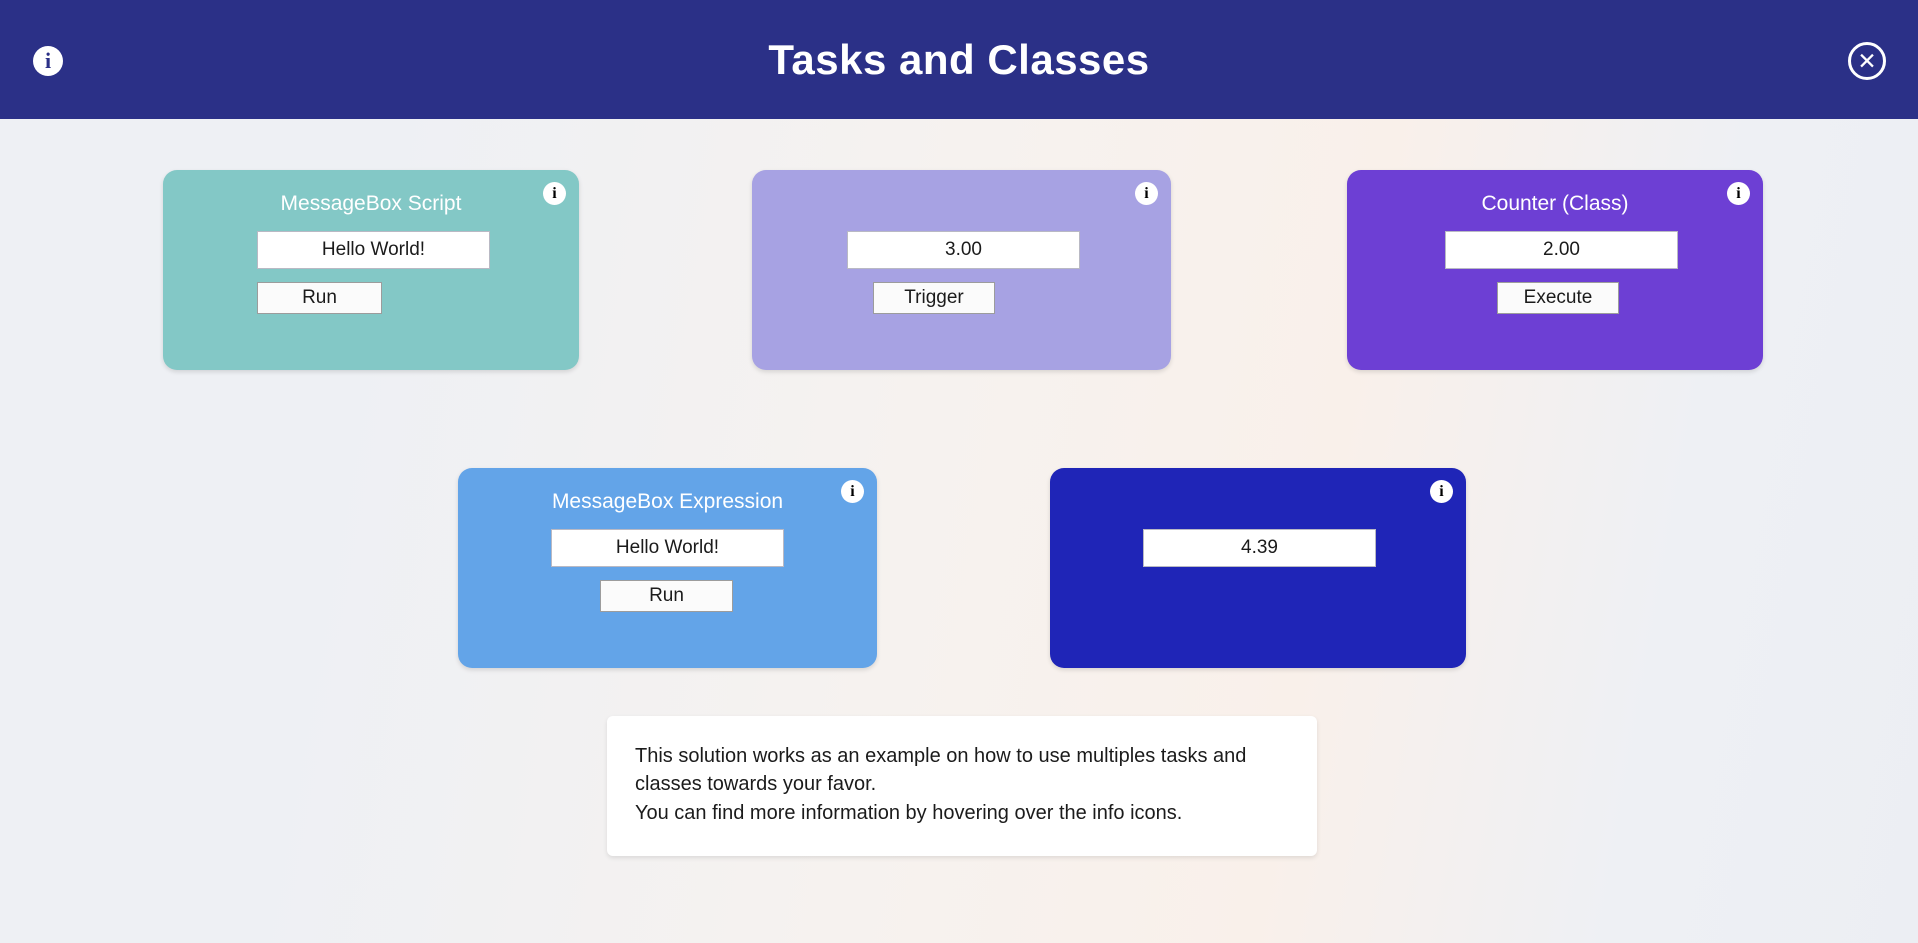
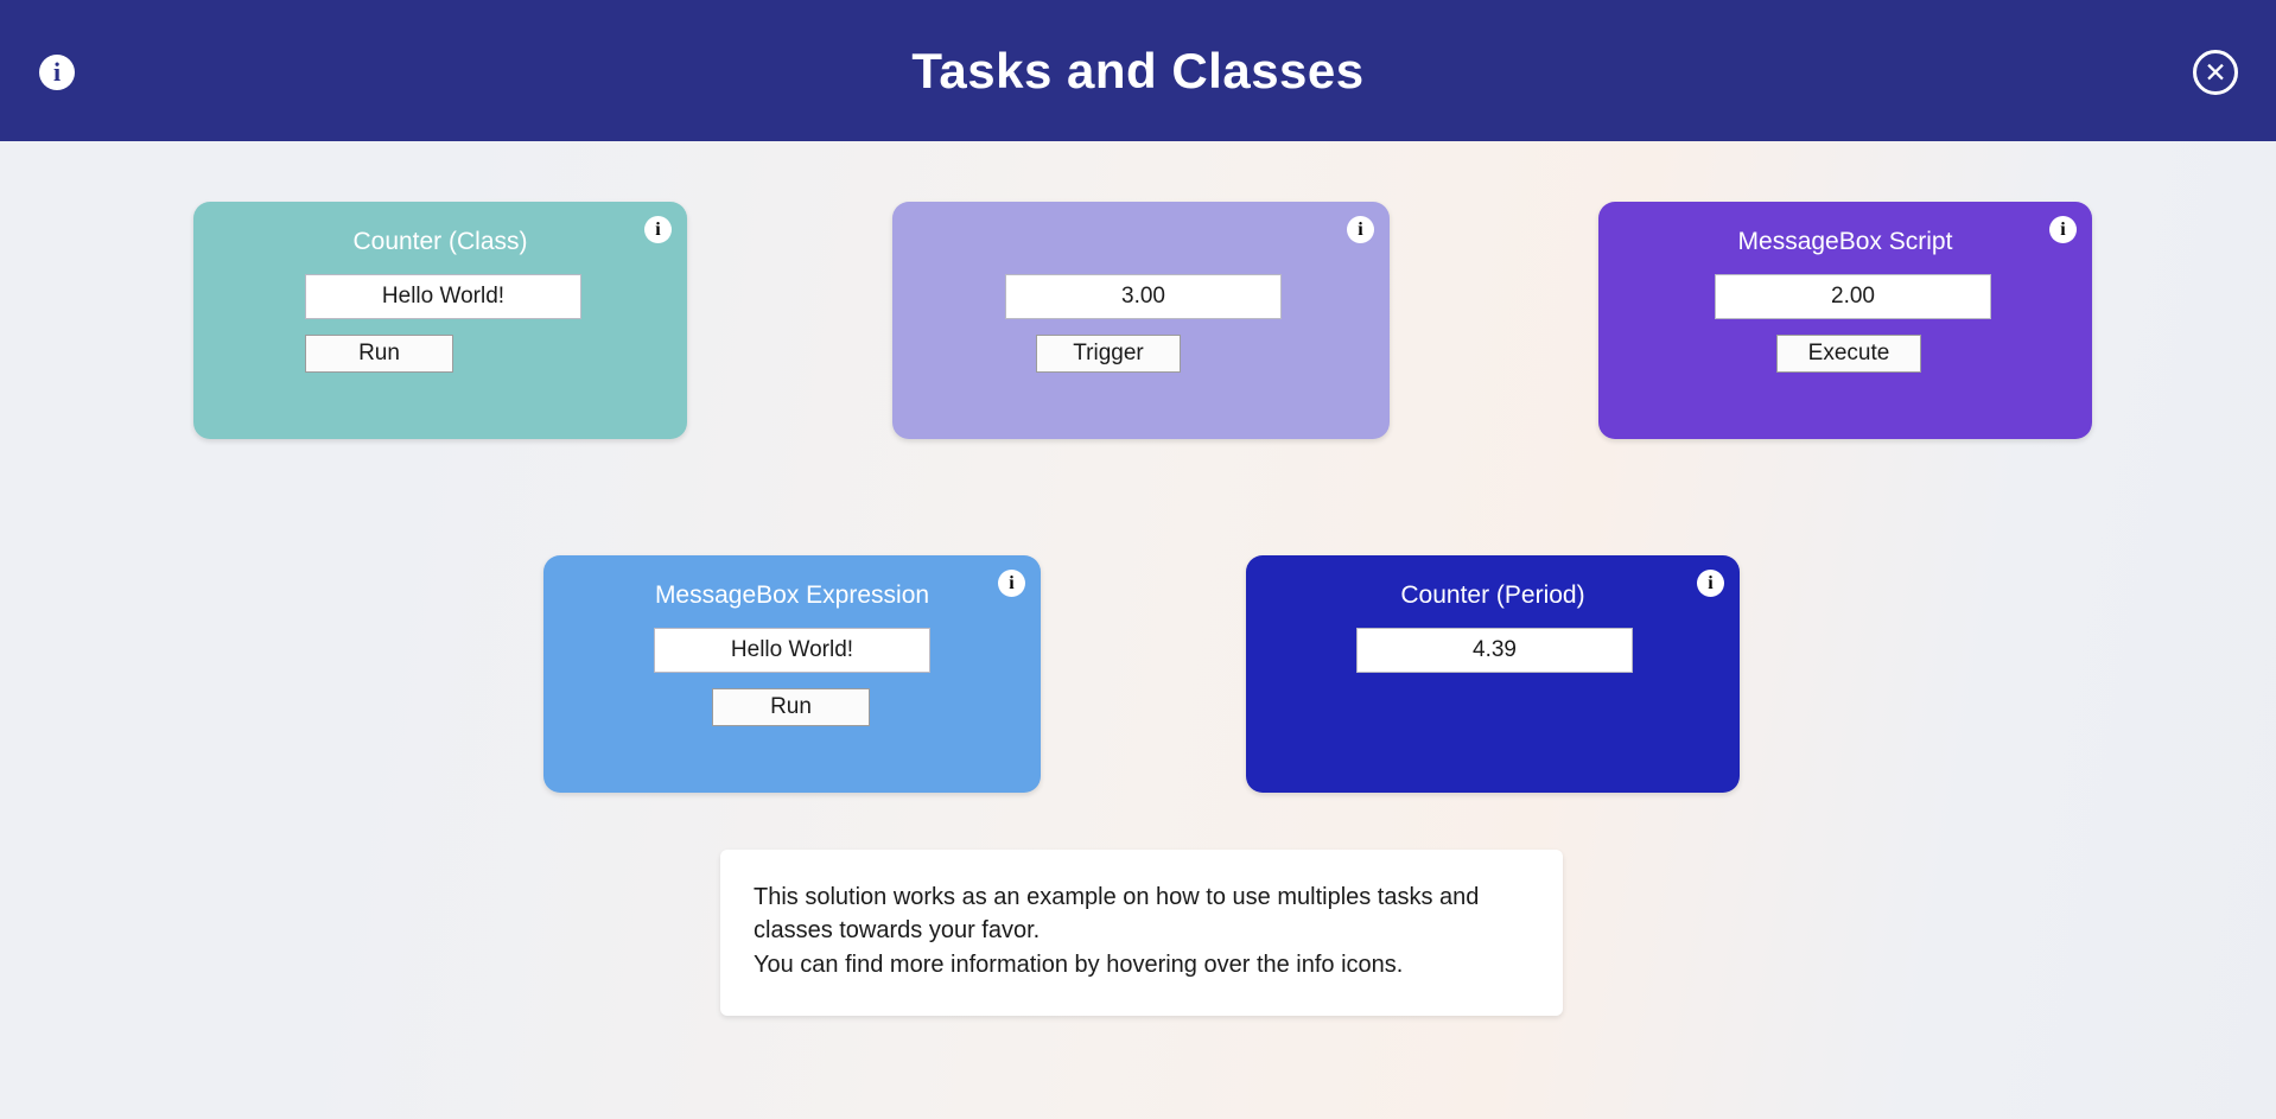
  i
  Tasks and Classes
  ✕
- MessageBox Script
+ Counter (Class)
  i
  Hello World!
  Run
  i
  3.00
  Trigger
- Counter (Class)
+ MessageBox Script
  i
  2.00
  Execute
  MessageBox Expression
  i
  Hello World!
  Run
+ Counter (Period)
  i
  4.39
  This solution works as an example on how to use multiples tasks and classes towards your favor.
  You can find more information by hovering over the info icons.
